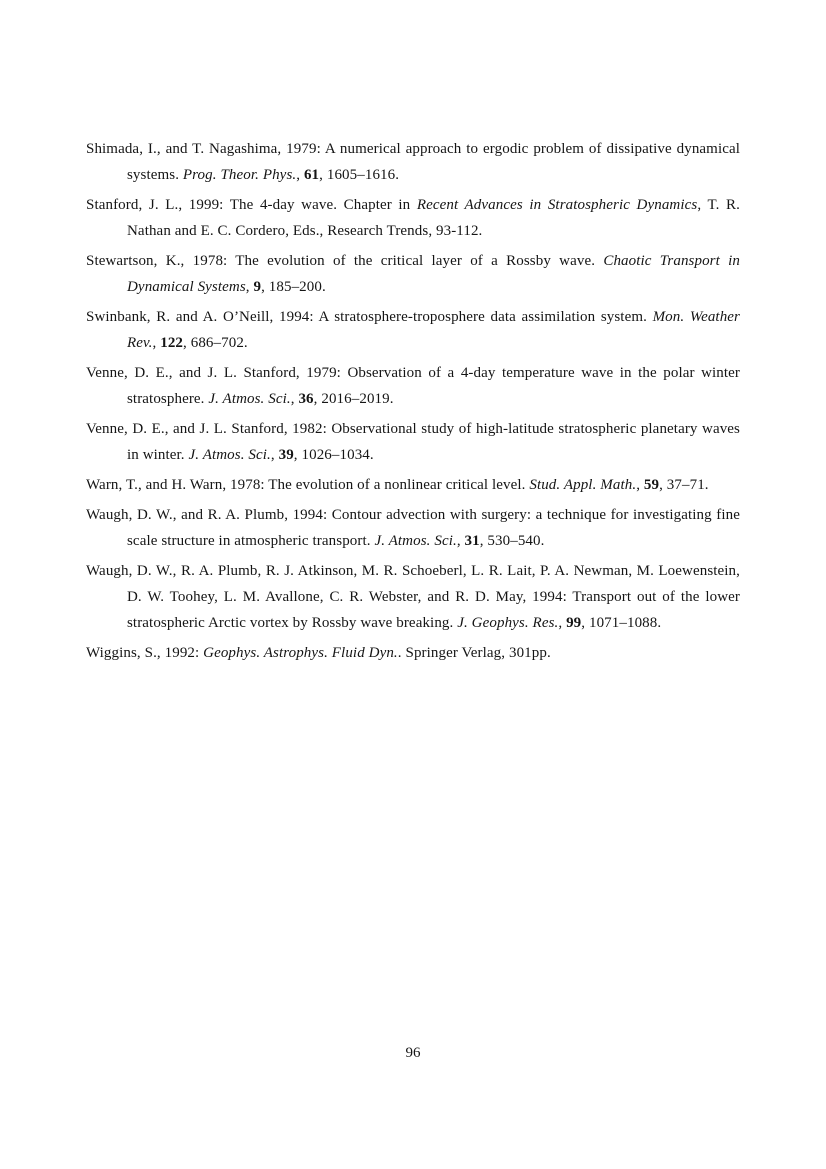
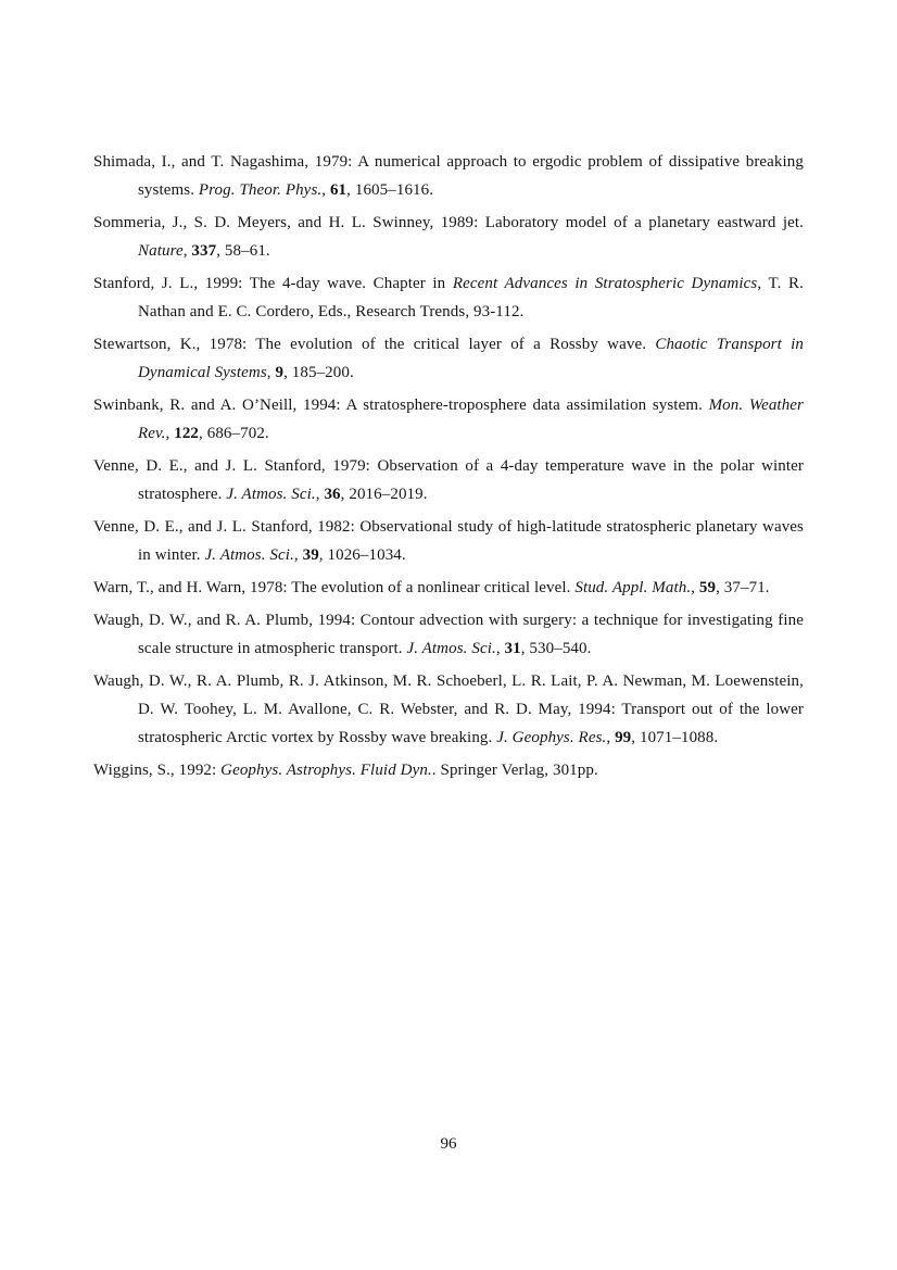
- Shimada, I., and T. Nagashima, 1979: A numerical approach to ergodic problem of dissipative dynamical systems. Prog. Theor. Phys., 61, 1605–1616.
+ Shimada, I., and T. Nagashima, 1979: A numerical approach to ergodic problem of dissipative breaking systems. Prog. Theor. Phys., 61, 1605–1616.
+ Sommeria, J., S. D. Meyers, and H. L. Swinney, 1989: Laboratory model of a planetary eastward jet. Nature, 337, 58–61.
  Stanford, J. L., 1999: The 4-day wave. Chapter in Recent Advances in Stratospheric Dynamics, T. R. Nathan and E. C. Cordero, Eds., Research Trends, 93-112.
  Stewartson, K., 1978: The evolution of the critical layer of a Rossby wave. Chaotic Transport in Dynamical Systems, 9, 185–200.
  Swinbank, R. and A. O’Neill, 1994: A stratosphere-troposphere data assimilation system. Mon. Weather Rev., 122, 686–702.
  Venne, D. E., and J. L. Stanford, 1979: Observation of a 4-day temperature wave in the polar winter stratosphere. J. Atmos. Sci., 36, 2016–2019.
  Venne, D. E., and J. L. Stanford, 1982: Observational study of high-latitude stratospheric planetary waves in winter. J. Atmos. Sci., 39, 1026–1034.
  Warn, T., and H. Warn, 1978: The evolution of a nonlinear critical level. Stud. Appl. Math., 59, 37–71.
  Waugh, D. W., and R. A. Plumb, 1994: Contour advection with surgery: a technique for investigating fine scale structure in atmospheric transport. J. Atmos. Sci., 31, 530–540.
  Waugh, D. W., R. A. Plumb, R. J. Atkinson, M. R. Schoeberl, L. R. Lait, P. A. Newman, M. Loewenstein, D. W. Toohey, L. M. Avallone, C. R. Webster, and R. D. May, 1994: Transport out of the lower stratospheric Arctic vortex by Rossby wave breaking. J. Geophys. Res., 99, 1071–1088.
  Wiggins, S., 1992: Geophys. Astrophys. Fluid Dyn.. Springer Verlag, 301pp.
  96
